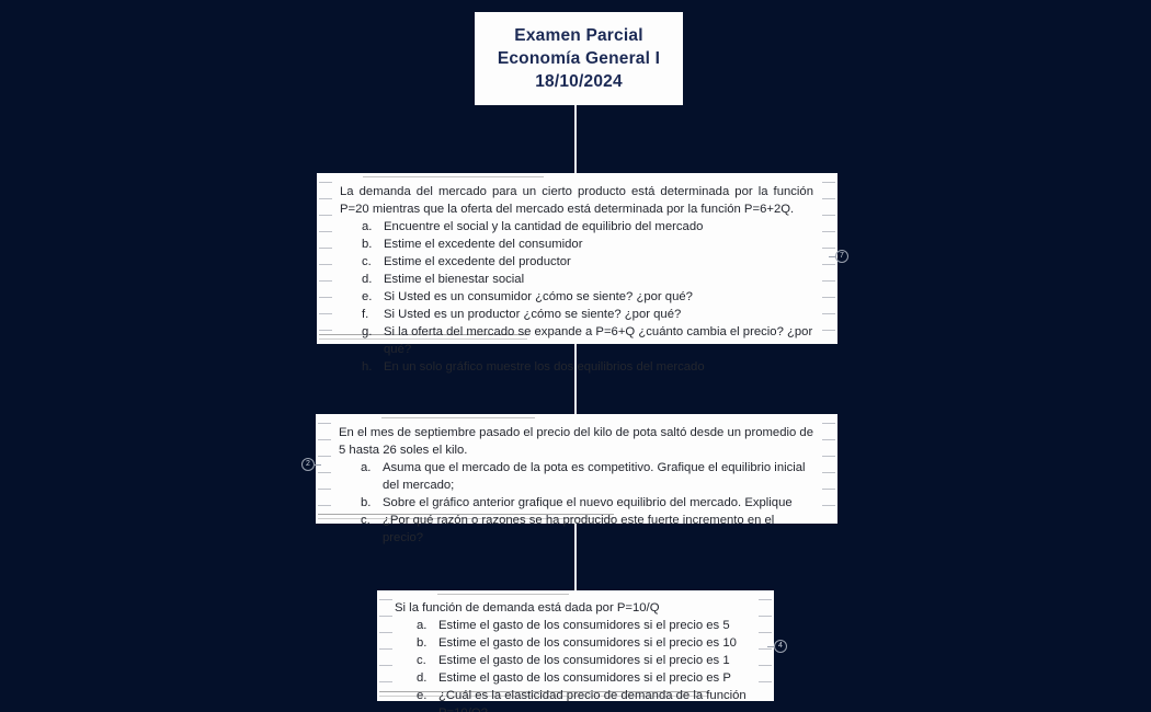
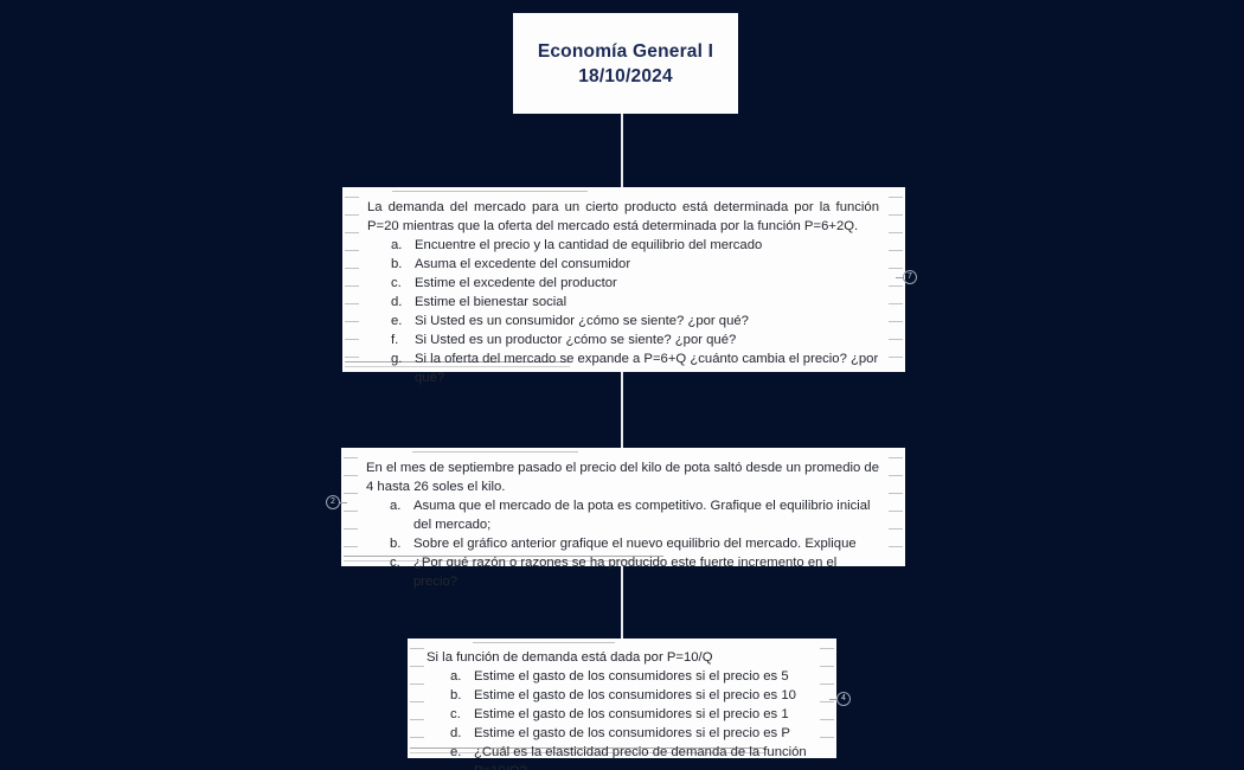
- Examen Parcial
  Economía General I
  18/10/2024
  La demanda del mercado para un cierto producto está determinada por la función P=20 mientras que la oferta del mercado está determinada por la función P=6+2Q.
  a.
- Encuentre el social y la cantidad de equilibrio del mercado
+ Encuentre el precio y la cantidad de equilibrio del mercado
  b.
- Estime el excedente del consumidor
+ Asuma el excedente del consumidor
  c.
  Estime el excedente del productor
  d.
  Estime el bienestar social
  e.
  Si Usted es un consumidor ¿cómo se siente? ¿por qué?
  f.
  Si Usted es un productor ¿cómo se siente? ¿por qué?
  g.
  Si la oferta del mercado se expande a P=6+Q ¿cuánto cambia el precio? ¿por qué?
- h.
- En un solo gráfico muestre los dos equilibrios del mercado
- En el mes de septiembre pasado el precio del kilo de pota saltó desde un promedio de 5 hasta 26 soles el kilo.
+ En el mes de septiembre pasado el precio del kilo de pota saltó desde un promedio de 4 hasta 26 soles el kilo.
  a.
  Asuma que el mercado de la pota es competitivo. Grafique el equilibrio inicial del mercado;
  b.
  Sobre el gráfico anterior grafique el nuevo equilibrio del mercado. Explique
  c.
  ¿Por qué razón o razones se ha producido este fuerte incremento en el precio?
  Si la función de demanda está dada por P=10/Q
  a.
  Estime el gasto de los consumidores si el precio es 5
  b.
  Estime el gasto de los consumidores si el precio es 10
  c.
  Estime el gasto de los consumidores si el precio es 1
  d.
  Estime el gasto de los consumidores si el precio es P
  e.
  ¿Cuál es la elasticidad precio de demanda de la función
